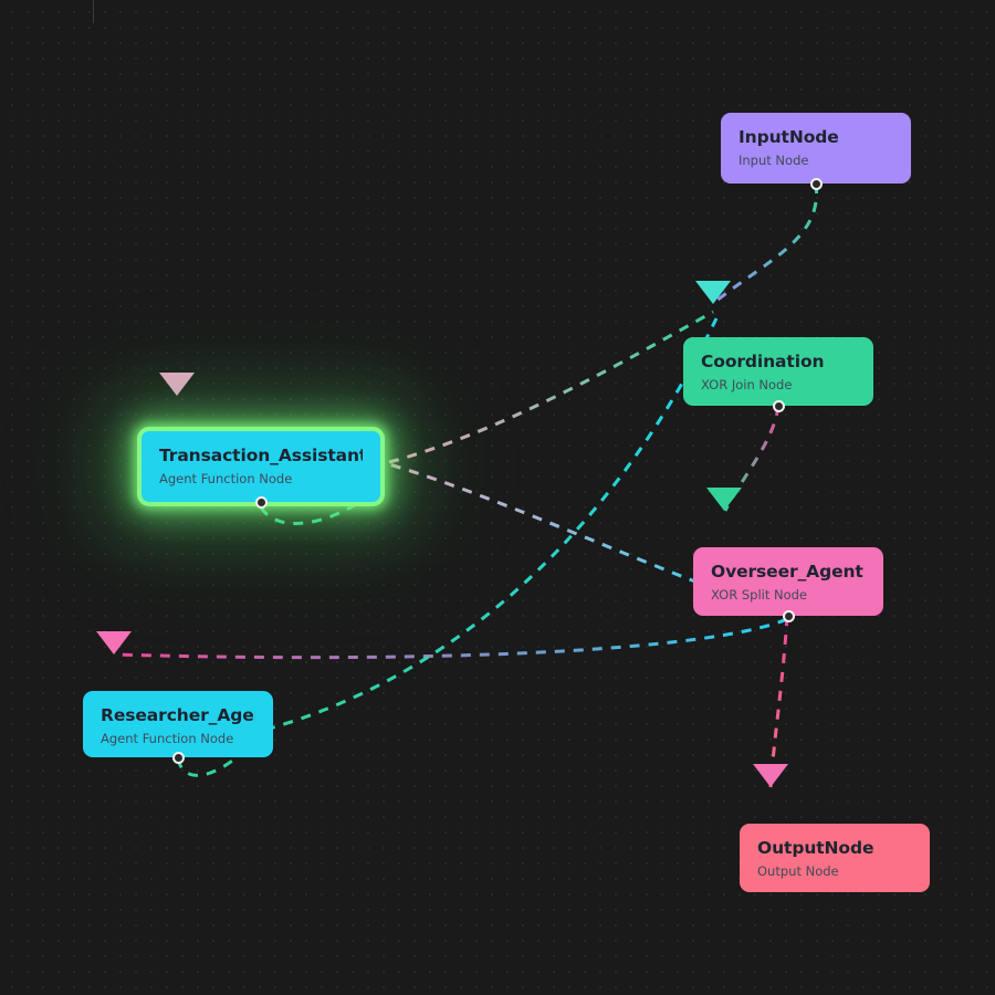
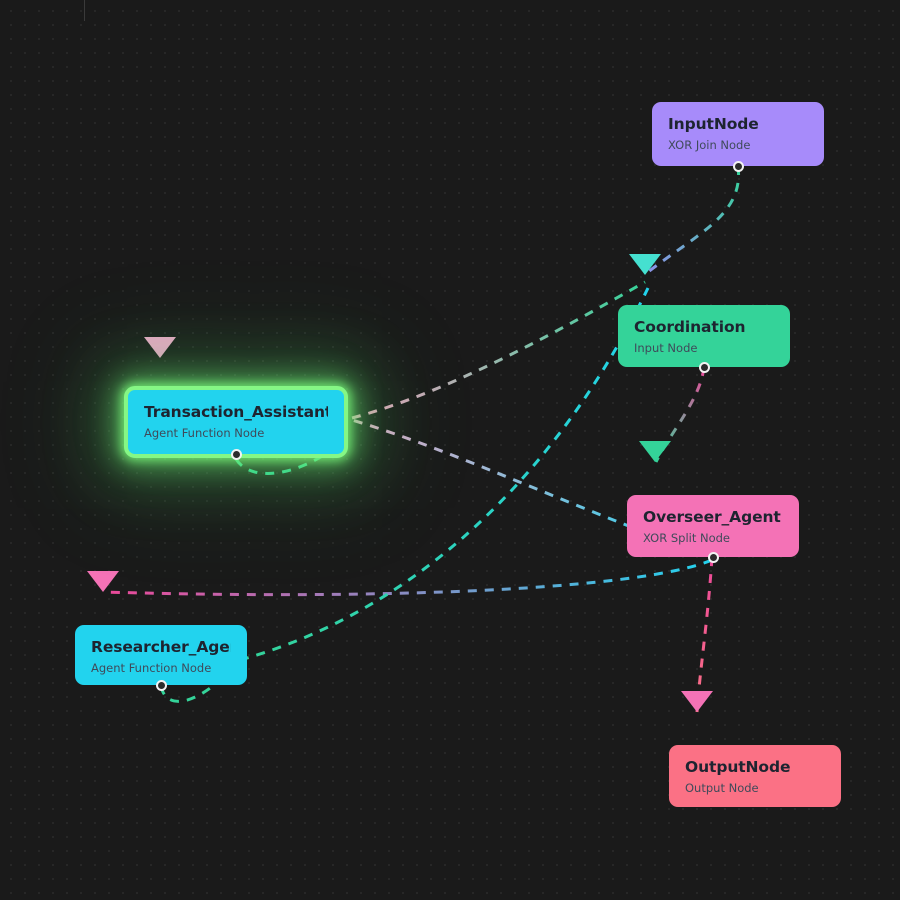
  InputNode
- Input Node
+ XOR Join Node
  Coordination
- XOR Join Node
+ Input Node
  Transaction_Assistan
  Agent Function Node
  Overseer_Agent
  XOR Split Node
  Researcher_Age
  Agent Function Node
  OutputNode
  Output Node
